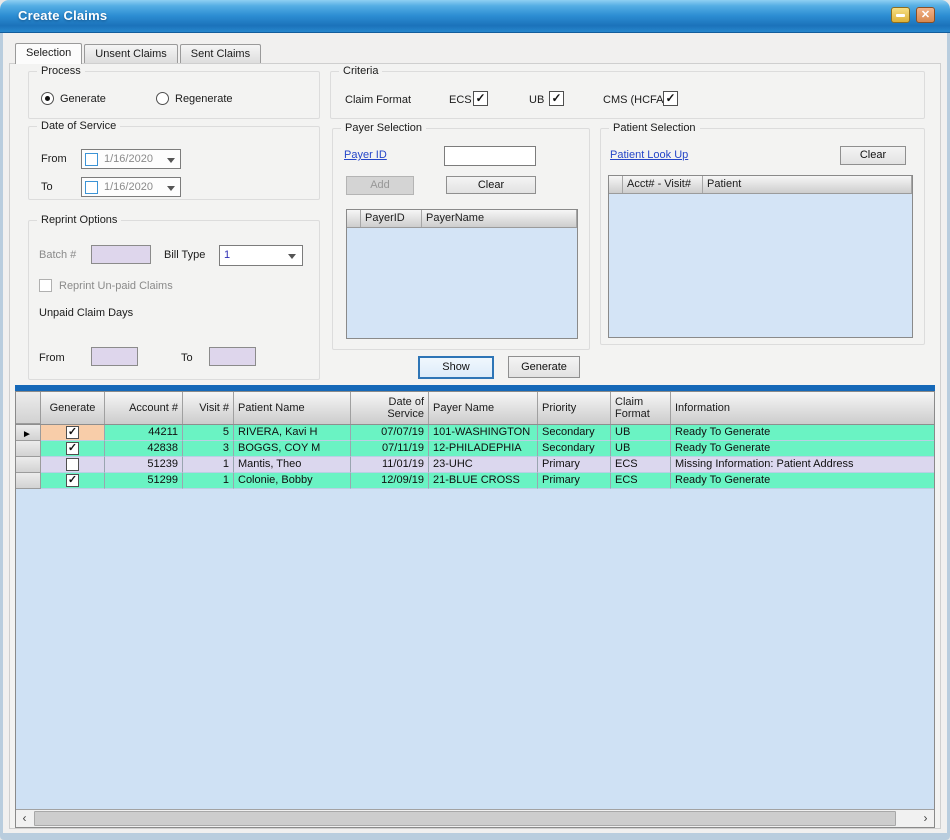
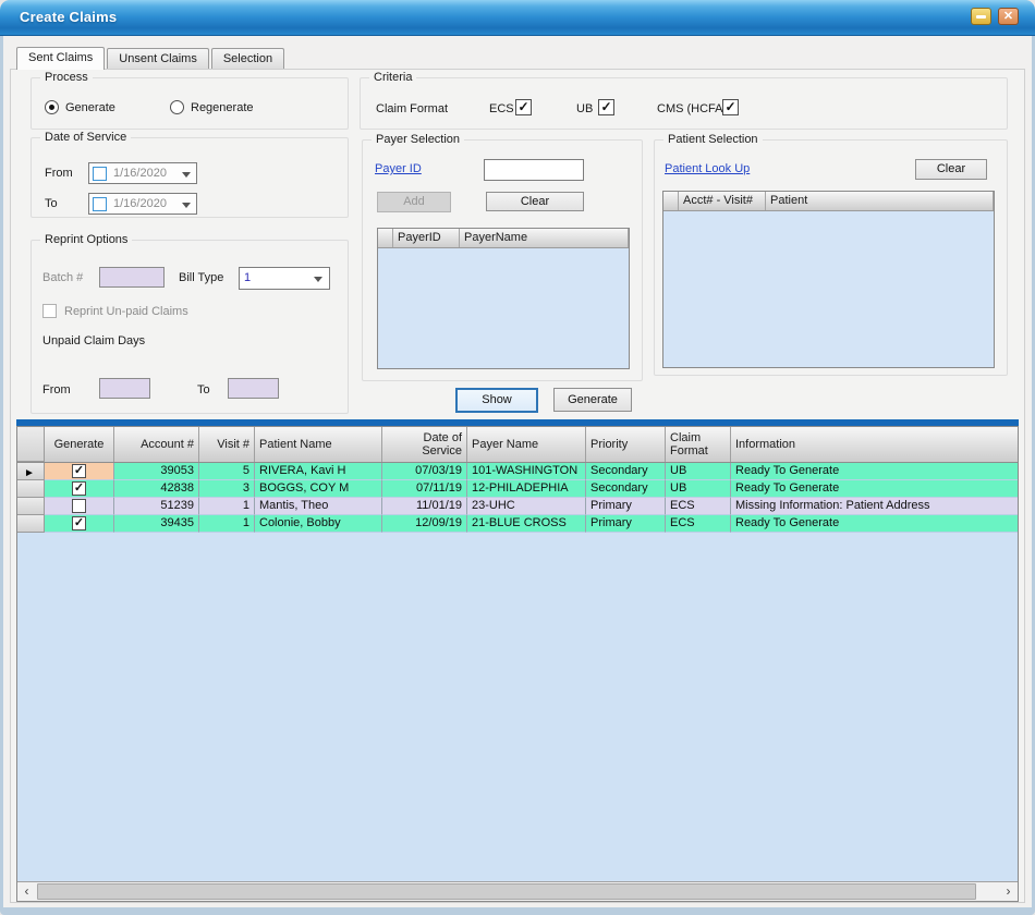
  Create Claims
  ✕
- Selection
+ Sent Claims
  Unsent Claims
- Sent Claims
+ Selection
  Process
  Generate
  Regenerate
  Date of Service
  From
  1/16/2020
  To
  1/16/2020
  Reprint Options
  Batch #
  Bill Type
  1
  Reprint Un-paid Claims
  Unpaid Claim Days
  From
  To
  Criteria
  Claim Format
  ECS
  ✓
  UB
  ✓
  CMS (HCFA
  ✓
  Payer Selection
  Payer ID
  Add
  Clear
  PayerID
  PayerName
  Patient Selection
  Patient Look Up
  Clear
  Acct# - Visit#
  Patient
  Show
  Generate
  Generate
  Account #
  Visit #
  Patient Name
  Date of Service
  Payer Name
  Priority
  Claim Format
  Information
  ►
  ✓
- 44211
+ 39053
  5
  RIVERA, Kavi H
- 07/07/19
+ 07/03/19
  101-WASHINGTON
  Secondary
  UB
  Ready To Generate
  ✓
  42838
  3
  BOGGS, COY M
  07/11/19
  12-PHILADEPHIA
  Secondary
  UB
  Ready To Generate
  51239
  1
  Mantis, Theo
  11/01/19
  23-UHC
  Primary
  ECS
  Missing Information: Patient Address
  ✓
- 51299
+ 39435
  1
  Colonie, Bobby
  12/09/19
  21-BLUE CROSS
  Primary
  ECS
  Ready To Generate
  ‹
  ›
